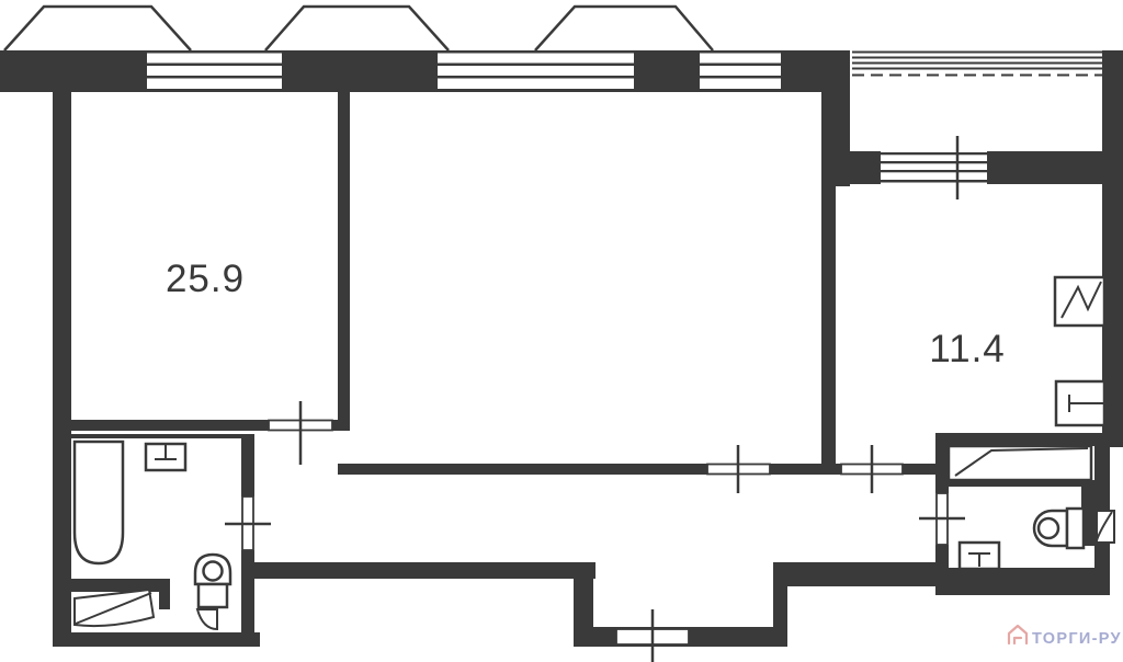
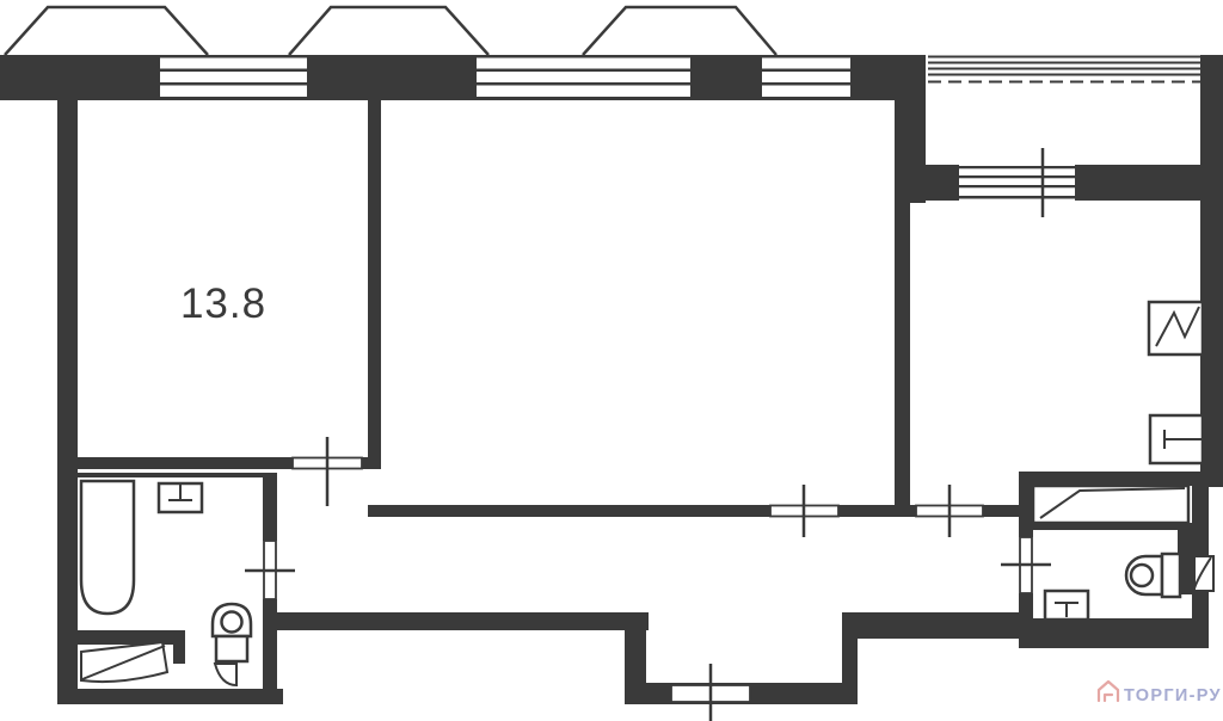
- 25.9
+ 13.8
- 11.4
  ТОРГИ-РУ
